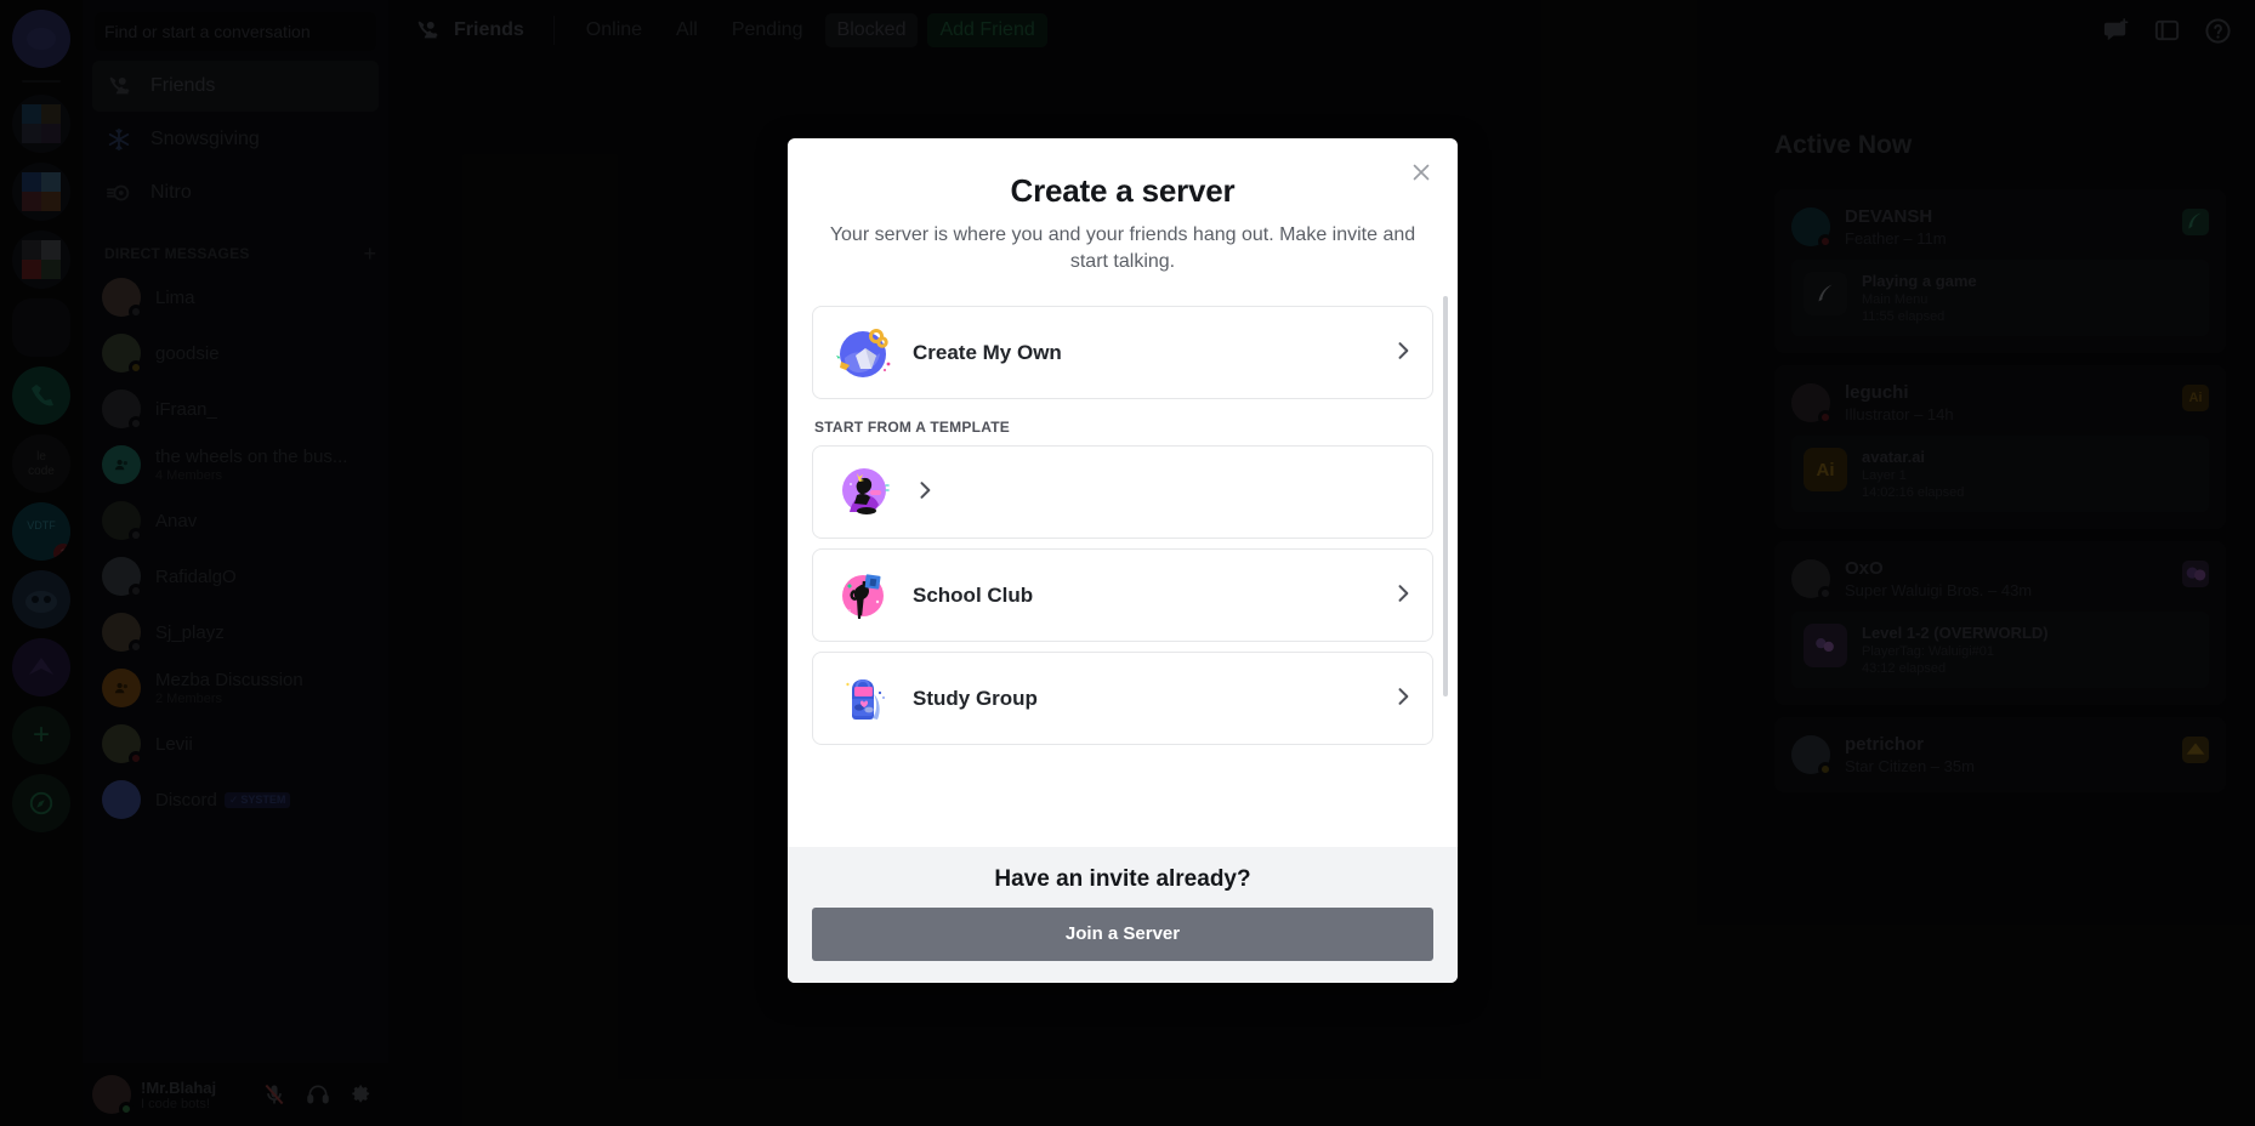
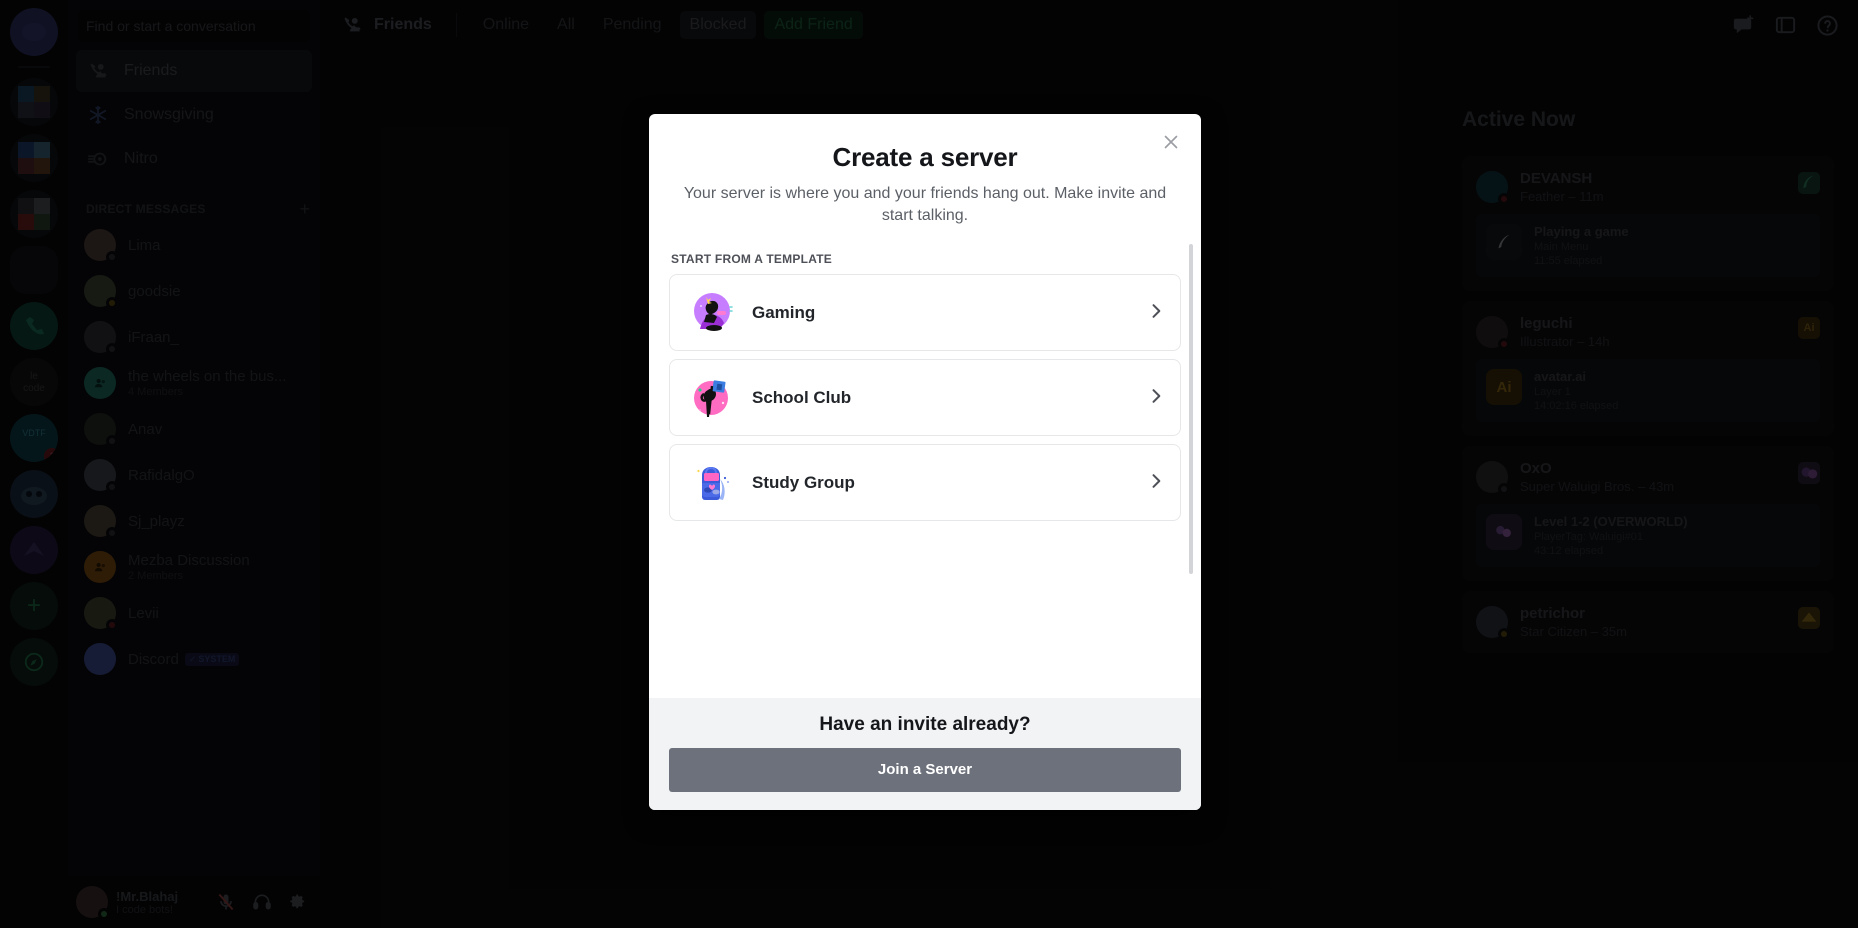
  VDTF
  1
  +
  Friends
  Ai
  Ai
  Create a server
  Your server is where you and your friends hang out. Make invite and start talking.
- Create My Own
  START FROM A TEMPLATE
+ Gaming
  School Club
  Study Group
  Have an invite already?
  Join a Server
